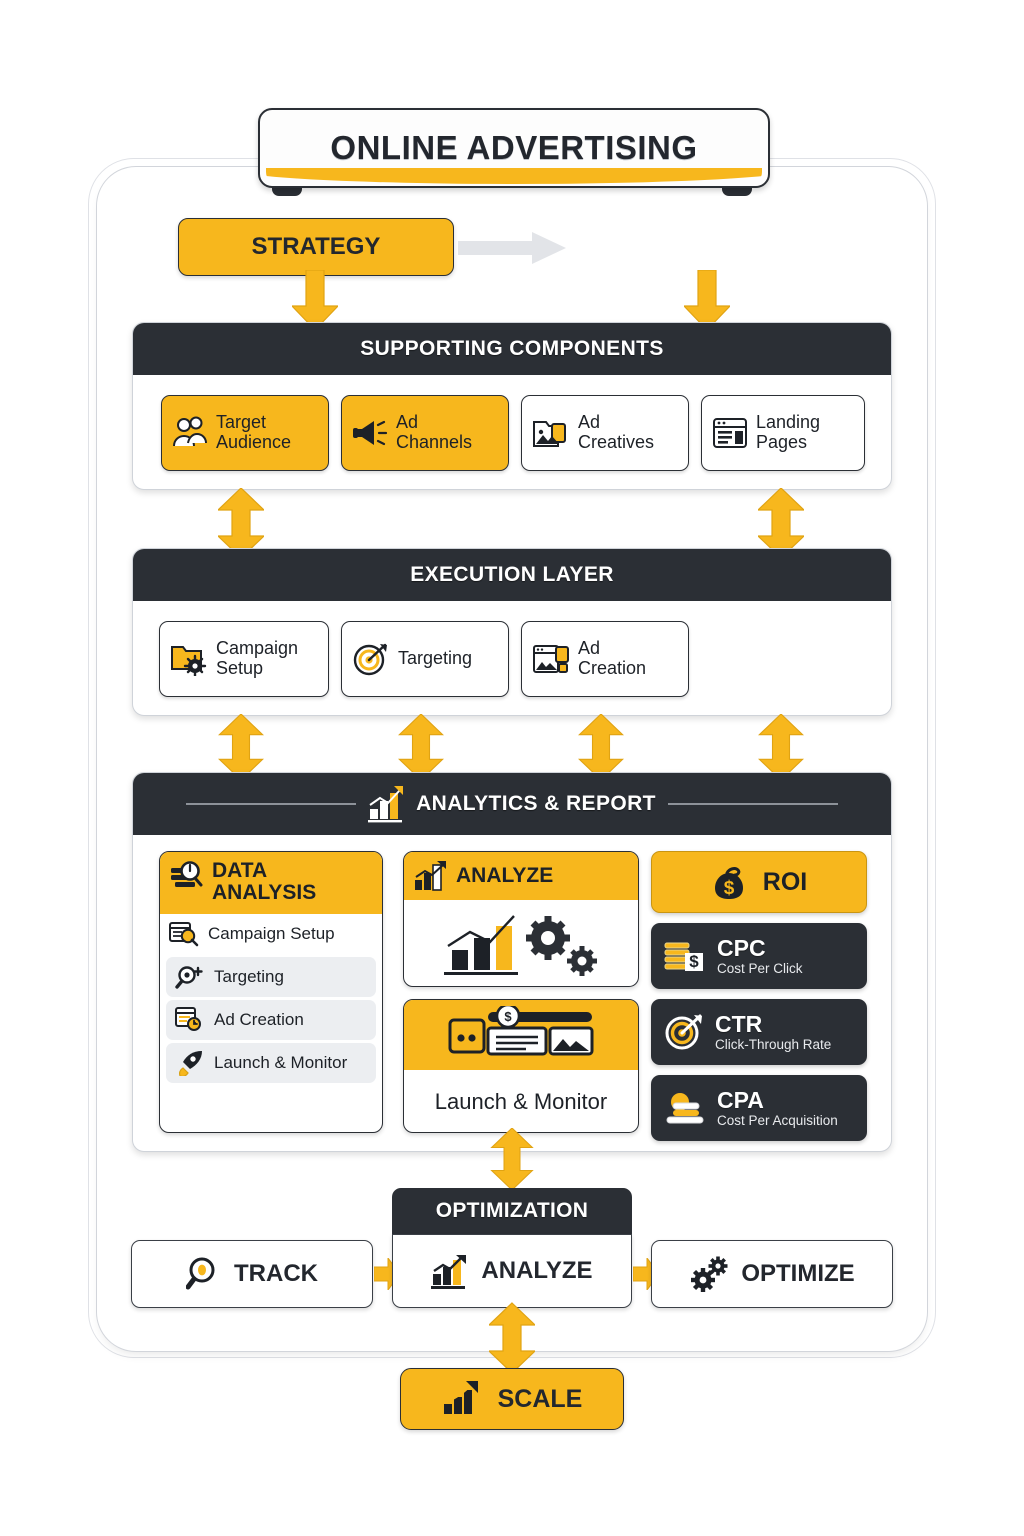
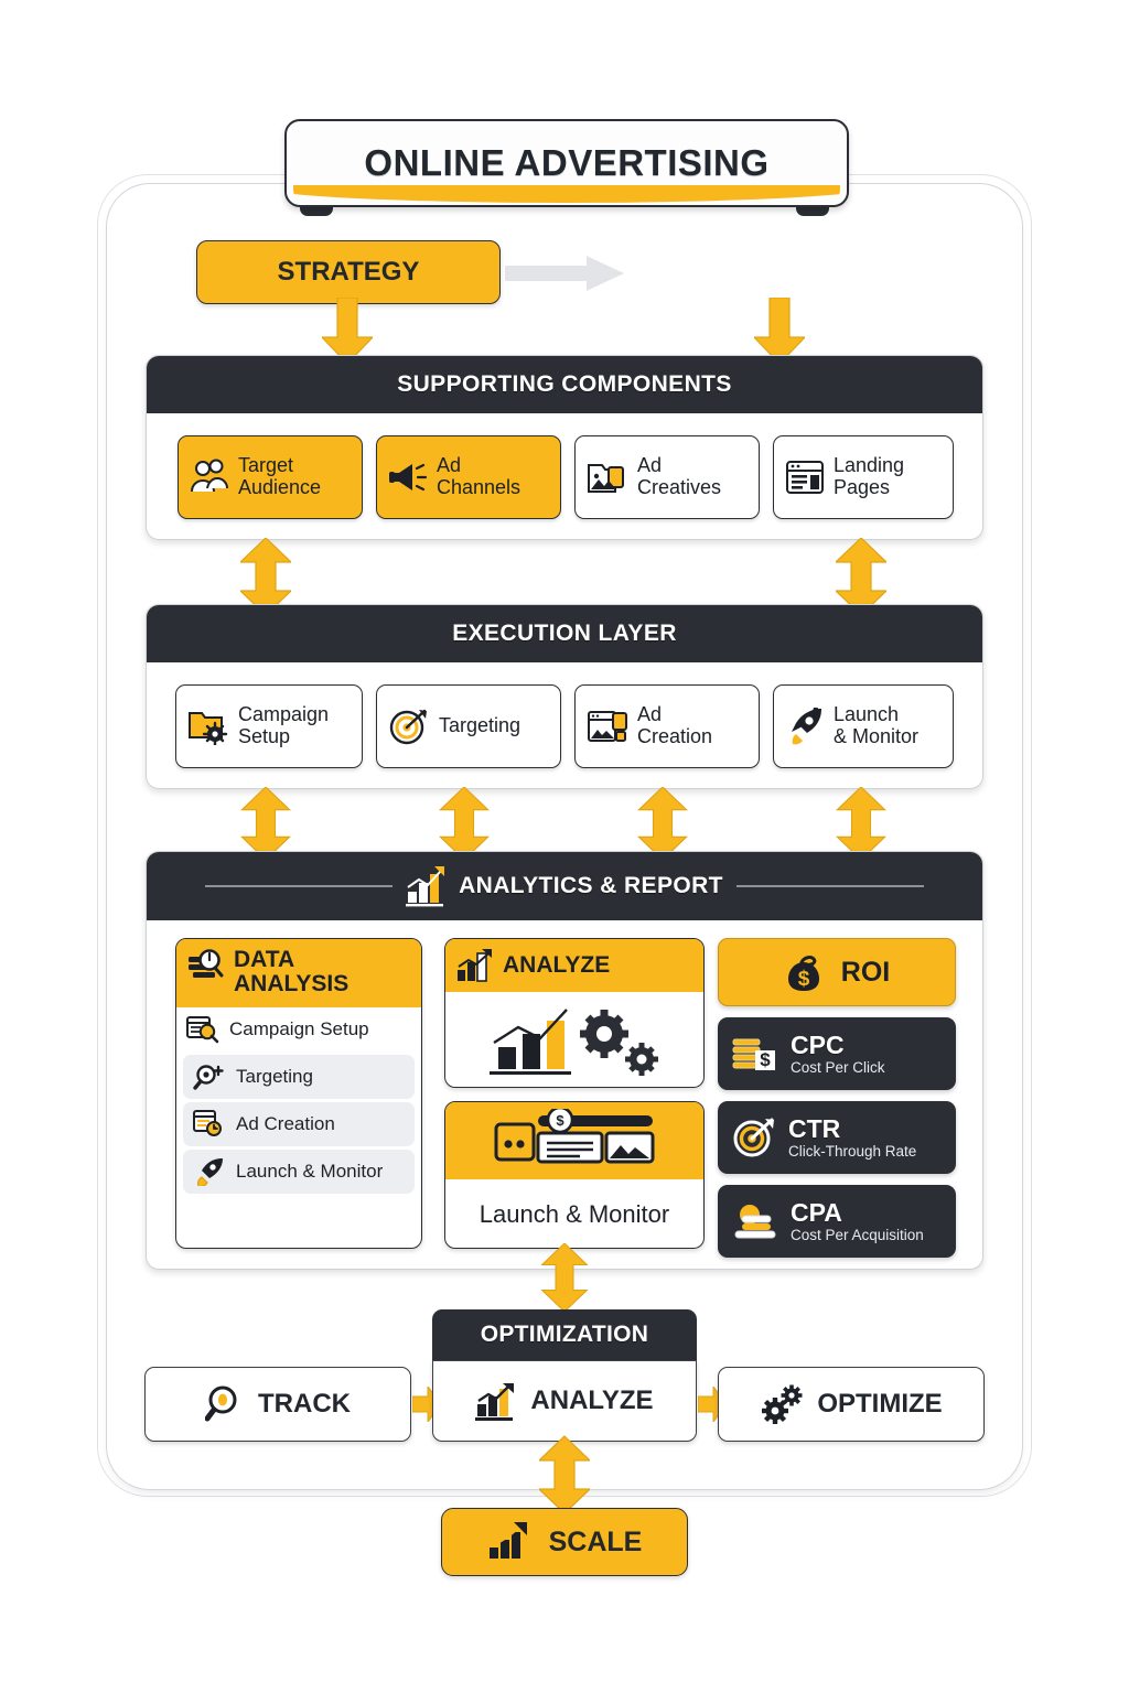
  ONLINE ADVERTISING
  STRATEGY
  SUPPORTING COMPONENTS
  Target
  Audience
  Ad
  Channels
  Ad
  Creatives
  Landing
  Pages
  EXECUTION LAYER
  Campaign
  Setup
  Targeting
  Ad
  Creation
+ Launch
+ & Monitor
  ANALYTICS & REPORT
  DATA
  ANALYSIS
  Campaign Setup
  Targeting
  Ad Creation
  Launch & Monitor
  ANALYZE
  $
  Launch & Monitor
  $
  ROI
  $
  CPC
  Cost Per Click
  CTR
  Click-Through Rate
  CPA
  Cost Per Acquisition
  OPTIMIZATION
  TRACK
  ANALYZE
  OPTIMIZE
  SCALE
